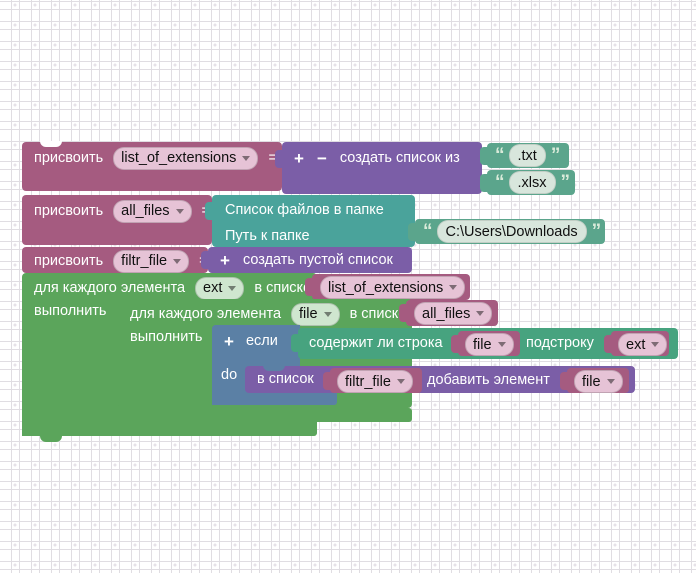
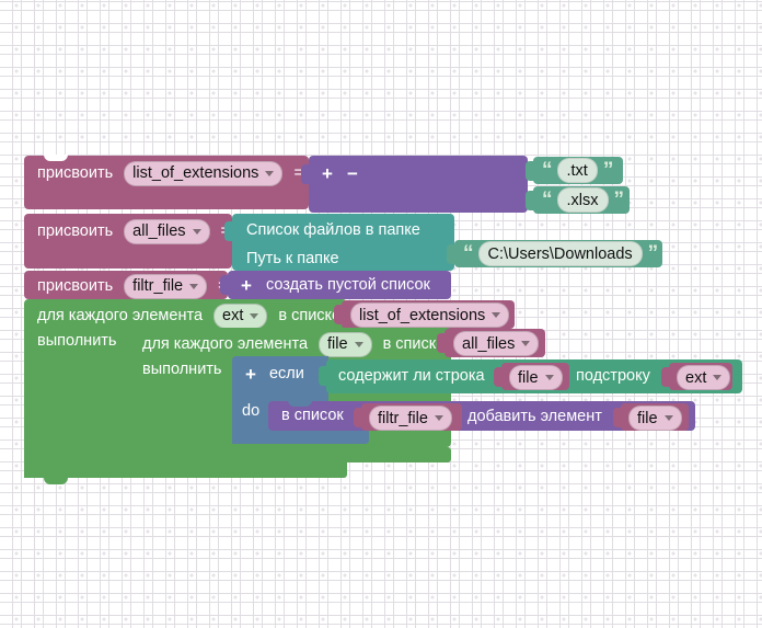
  присвоить
  list_of_extensions
  =
  +
  −
- создать список из
  “
  .txt
  ”
  “
  .xlsx
  ”
  присвоить
  all_files
  Список файлов в папке
  Путь к папке
  “
  C:\Users\Downloads
  ”
  присвоить
  filtr_file
  +
  создать пустой список
  для каждого элемента
  ext
  в списк
  list_of_extensions
  выполнить
  для каждого элемента
  file
  в списк
  all_files
  выполнить
  +
  если
  содержит ли строка
  file
  подстроку
  ext
  do
  в список
  filtr_file
  добавить элемент
  file
